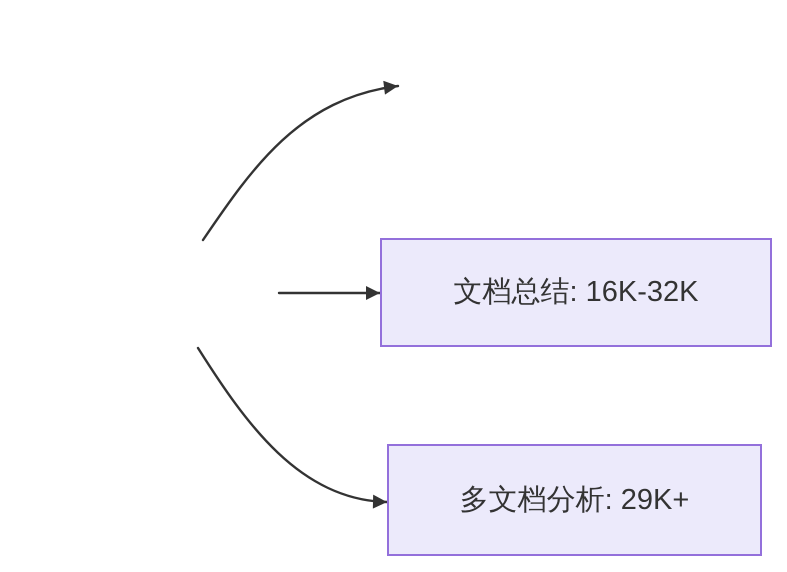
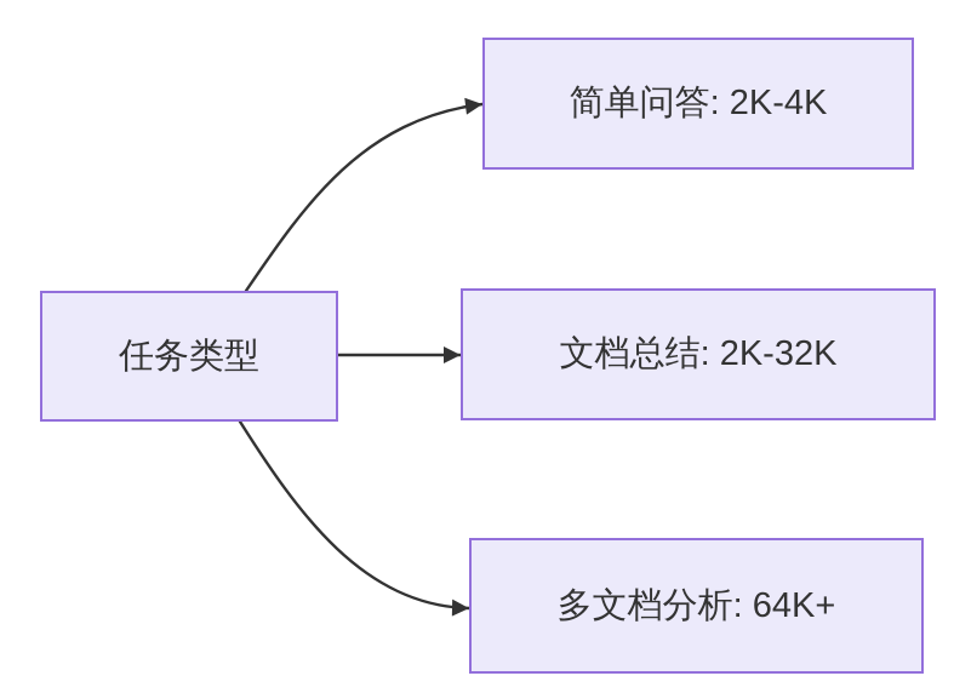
+ 任务类型
+ 简单问答: 2K-4K
- 文档总结: 16K-32K
+ 文档总结: 2K-32K
- 多文档分析: 29K+
+ 多文档分析: 64K+
